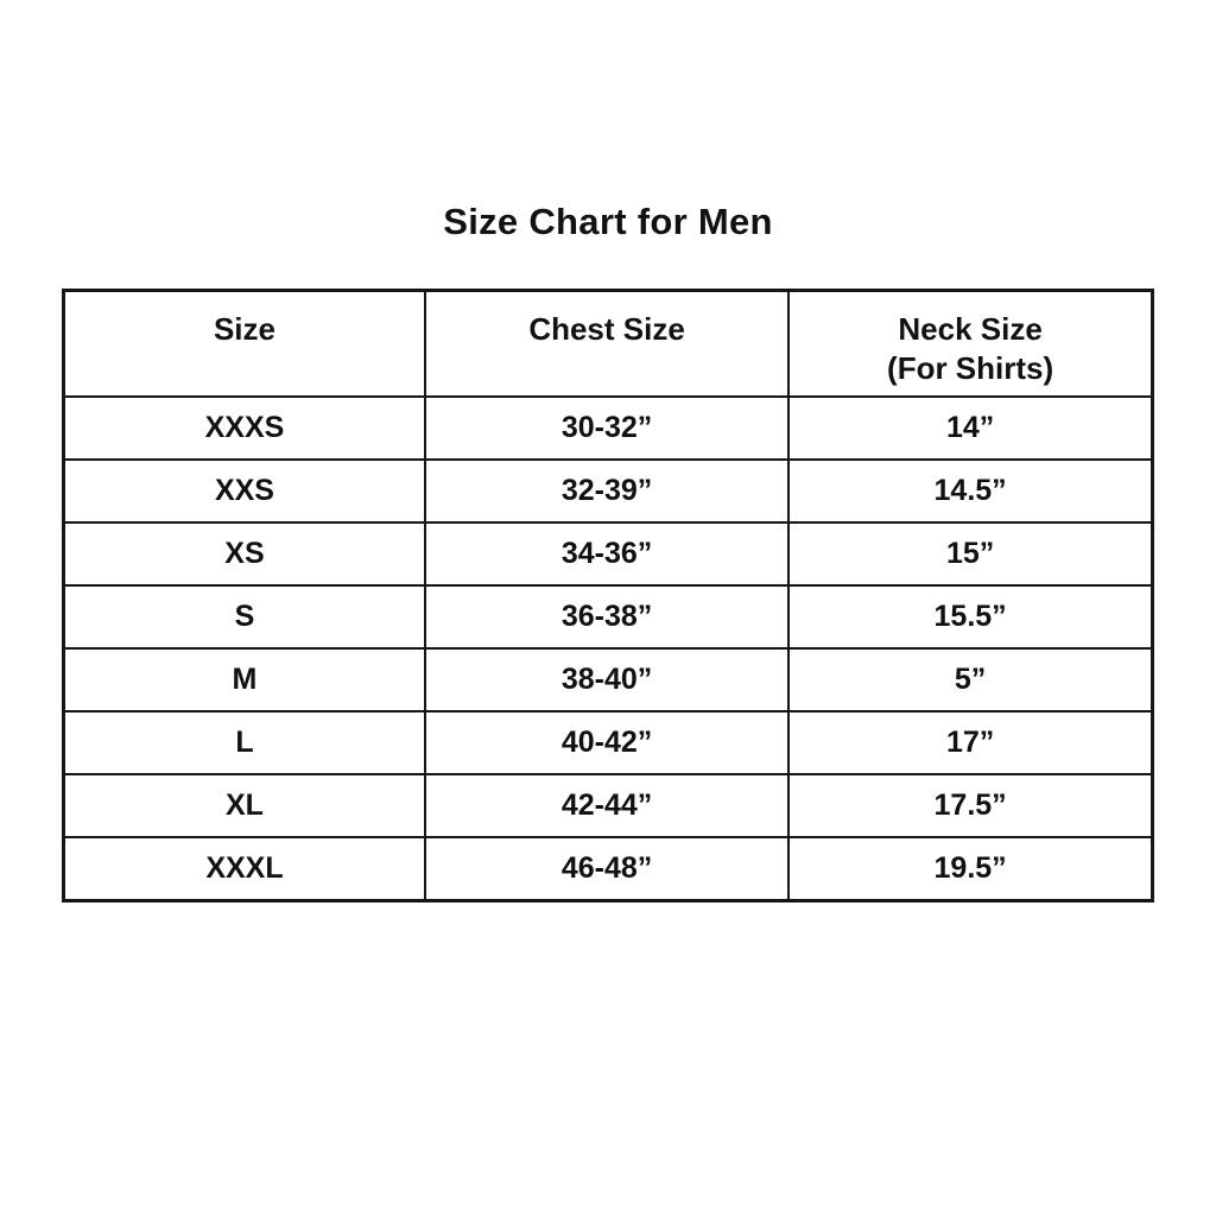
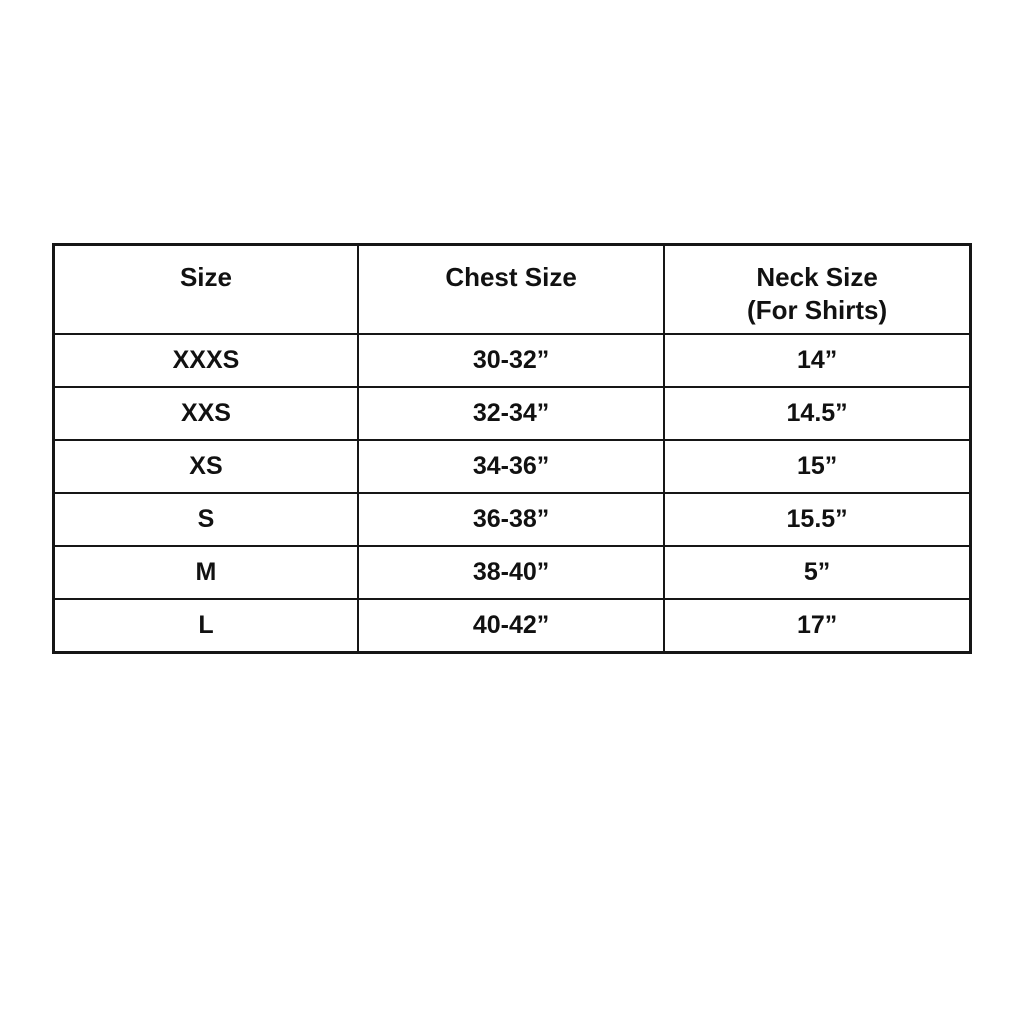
- Size Chart for Men
  Size	Chest Size	Neck Size (For Shirts)
  XXXS	30-32”	14”
- XXS	32-39”	14.5”
+ XXS	32-34”	14.5”
  XS	34-36”	15”
  S	36-38”	15.5”
  M	38-40”	5”
  L	40-42”	17”
- XL	42-44”	17.5”
- XXXL	46-48”	19.5”
